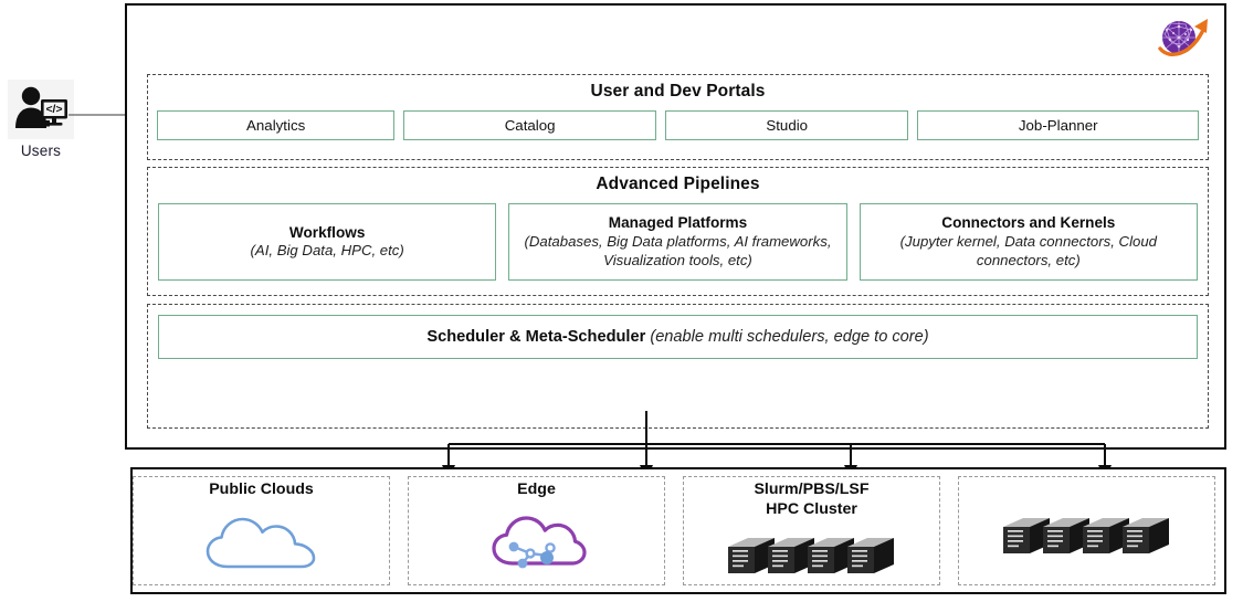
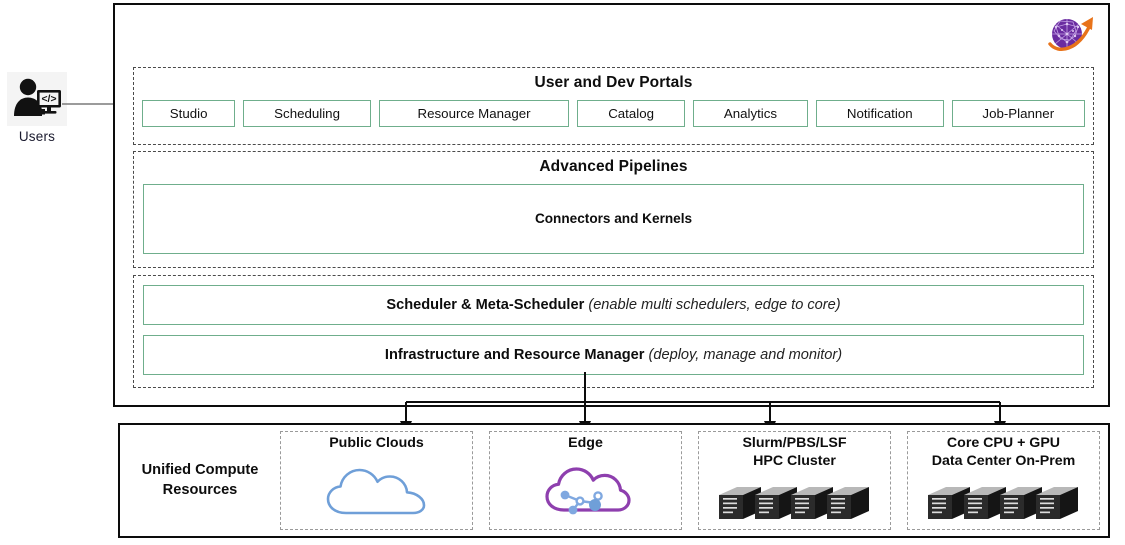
  </>
  Users
  User and Dev Portals
- Analytics
+ Studio
+ Scheduling
+ Resource Manager
  Catalog
- Studio
+ Analytics
+ Notification
  Job-Planner
  Advanced Pipelines
- Workflows
- (AI, Big Data, HPC, etc)
- Managed Platforms
- (Databases, Big Data platforms, AI frameworks, Visualization tools, etc)
  Connectors and Kernels
- (Jupyter kernel, Data connectors, Cloud connectors, etc)
  Scheduler & Meta-Scheduler (enable multi schedulers, edge to core)
+ Infrastructure and Resource Manager (deploy, manage and monitor)
+ Unified Compute Resources
  Public Clouds
  Edge
  Slurm/PBS/LSF
  HPC Cluster
+ Core CPU + GPU
+ Data Center On-Prem
